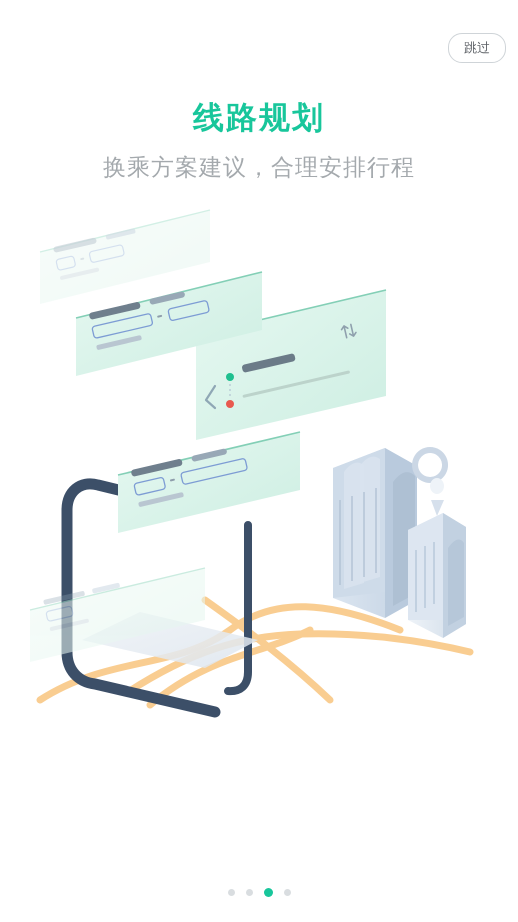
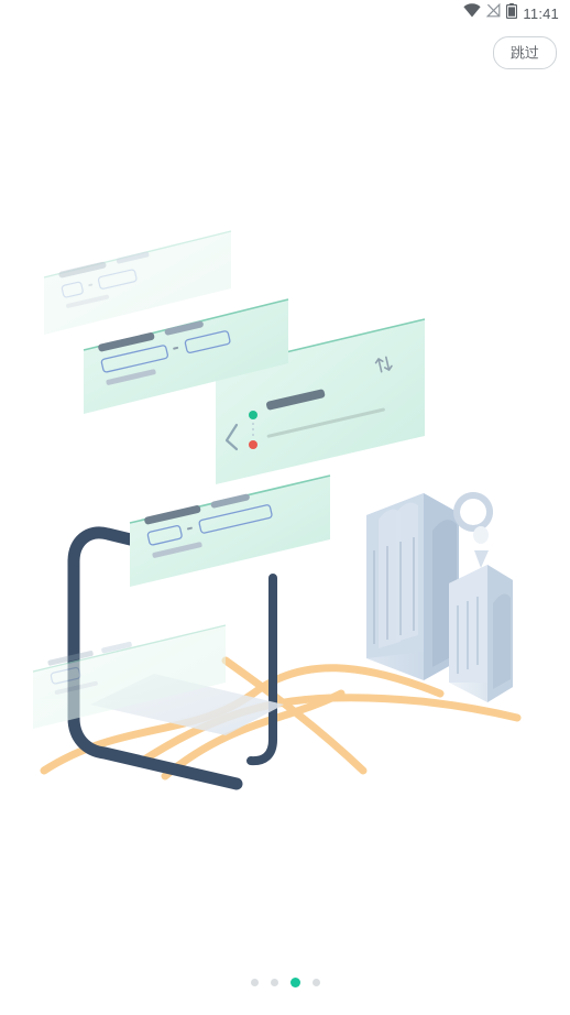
+ 11:41
  跳过
- 线路规划
- 换乘方案建议，合理安排行程
